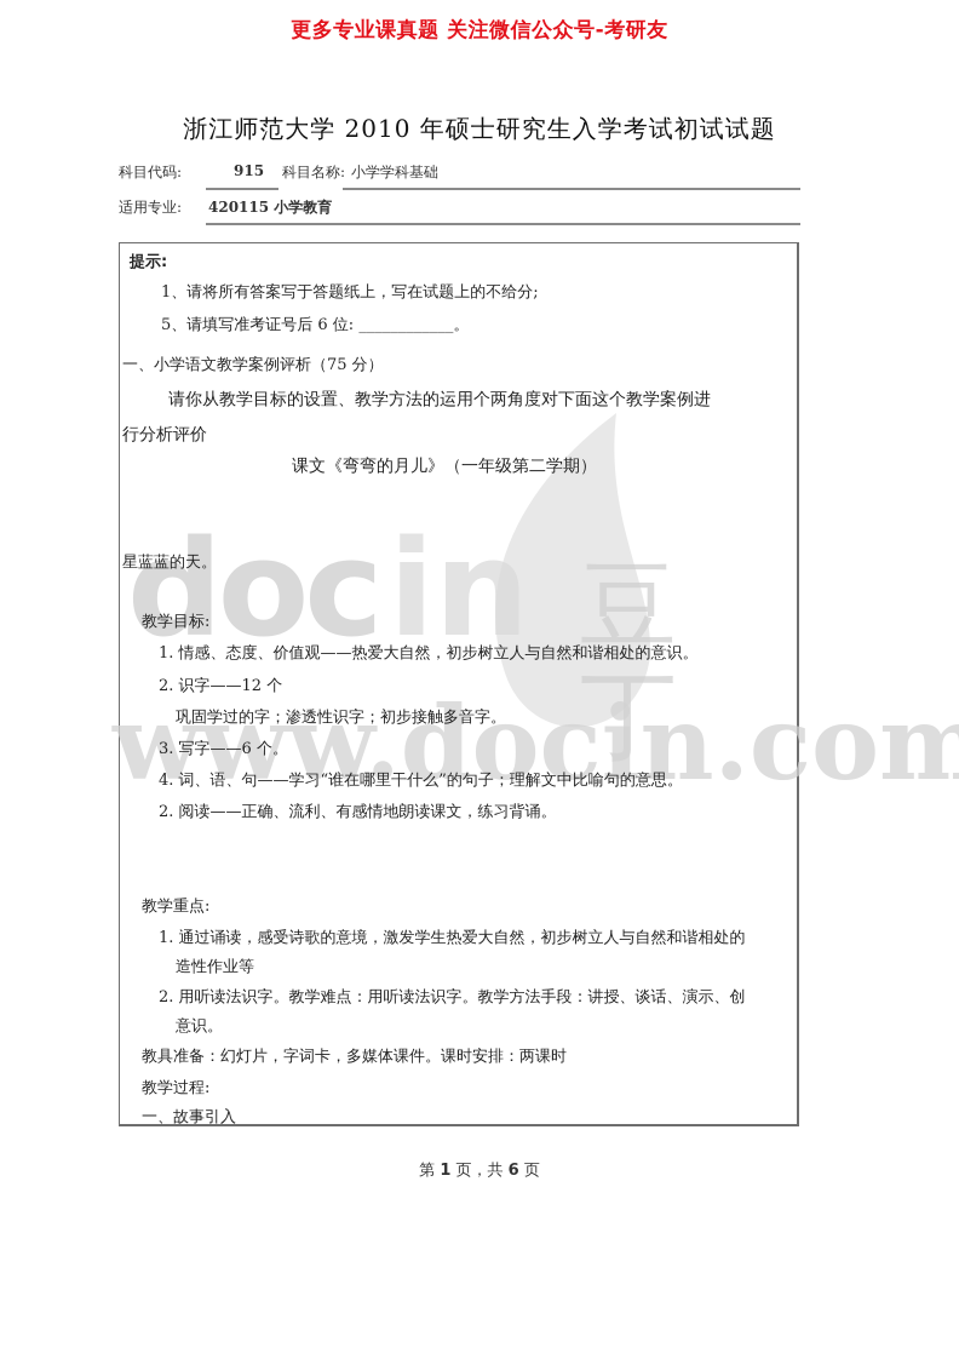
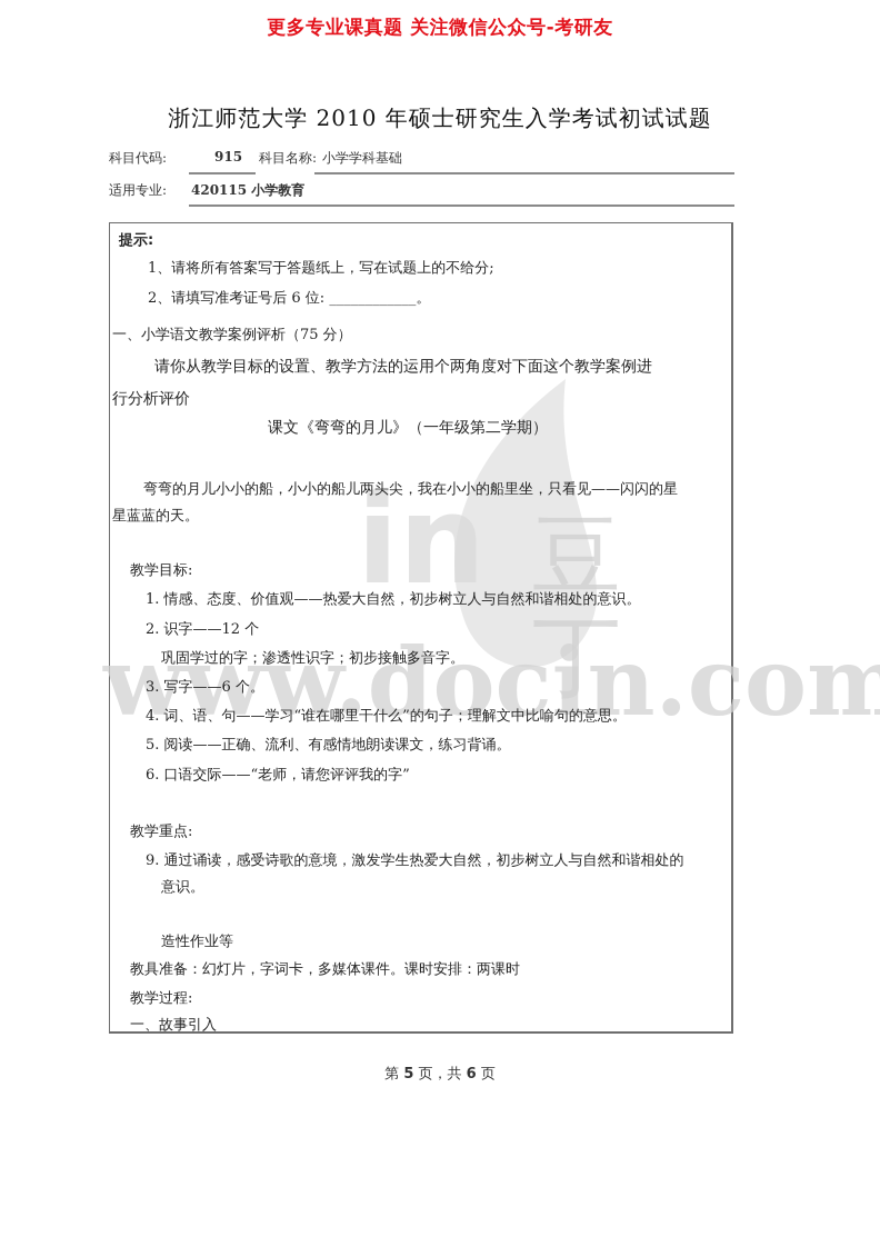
  更多专业课真题 关注微信公众号-考研友
  浙江师范大学 2010 年硕士研究生入学考试初试试题
  科目代码:
  915
  科目名称:
  小学学科基础
  适用专业:
  420115 小学教育
- doc
  in
  豆丁
  www.docin.com
  提示:
  1、请将所有答案写于答题纸上，写在试题上的不给分;
- 5、请填写准考证号后 6 位: ____________。
+ 2、请填写准考证号后 6 位: ____________。
  一、小学语文教学案例评析（75 分）
  请你从教学目标的设置、教学方法的运用个两角度对下面这个教学案例进
  行分析评价
  课文《弯弯的月儿》（一年级第二学期）
+ 弯弯的月儿小小的船，小小的船儿两头尖，我在小小的船里坐，只看见——闪闪的星
  星蓝蓝的天。
  教学目标:
  1. 情感、态度、价值观——热爱大自然，初步树立人与自然和谐相处的意识。
  2. 识字——12 个
  巩固学过的字；渗透性识字；初步接触多音字。
  3. 写字——6 个。
  4. 词、语、句——学习“谁在哪里干什么”的句子；理解文中比喻句的意思。
- 2. 阅读——正确、流利、有感情地朗读课文，练习背诵。
+ 5. 阅读——正确、流利、有感情地朗读课文，练习背诵。
+ 6. 口语交际——“老师，请您评评我的字”
  教学重点:
- 1. 通过诵读，感受诗歌的意境，激发学生热爱大自然，初步树立人与自然和谐相处的
+ 9. 通过诵读，感受诗歌的意境，激发学生热爱大自然，初步树立人与自然和谐相处的
- 造性作业等
+ 意识。
- 2. 用听读法识字。教学难点：用听读法识字。教学方法手段：讲授、谈话、演示、创
- 意识。
+ 造性作业等
  教具准备：幻灯片，字词卡，多媒体课件。课时安排：两课时
  教学过程:
  一、故事引入
- 第 1 页，共 6 页
+ 第 5 页，共 6 页
